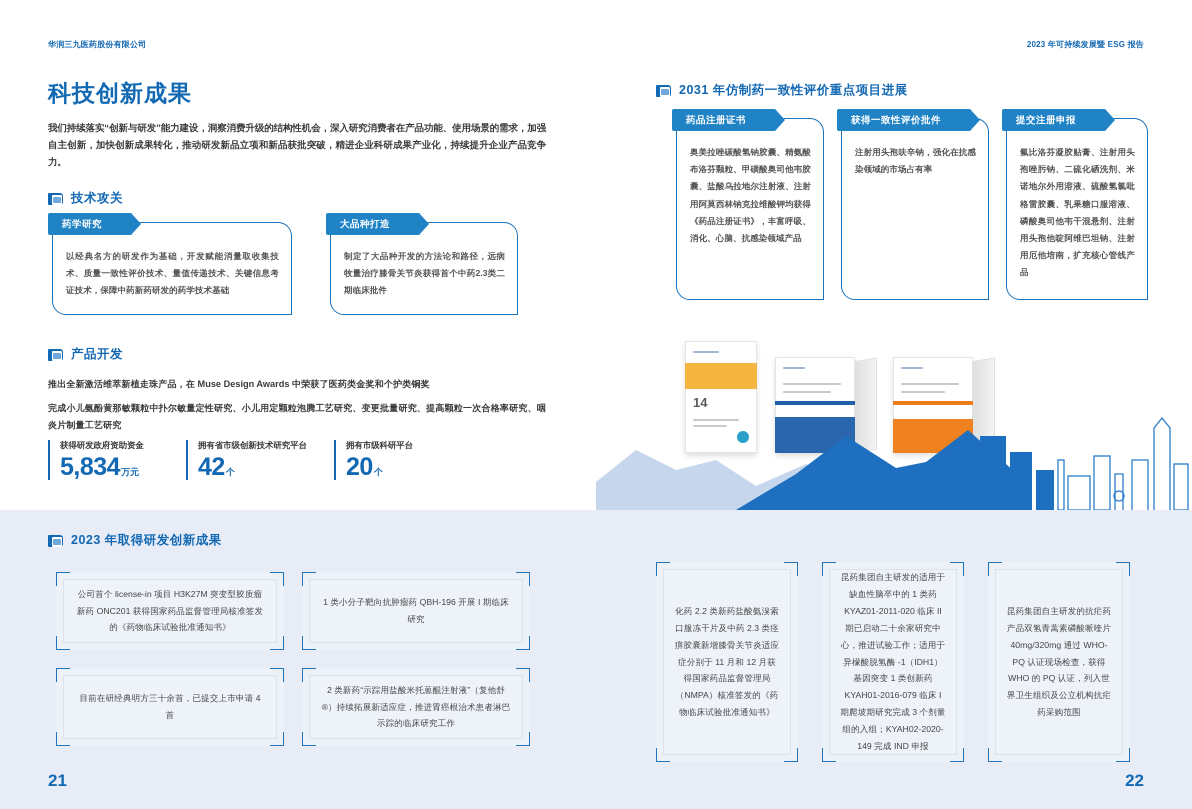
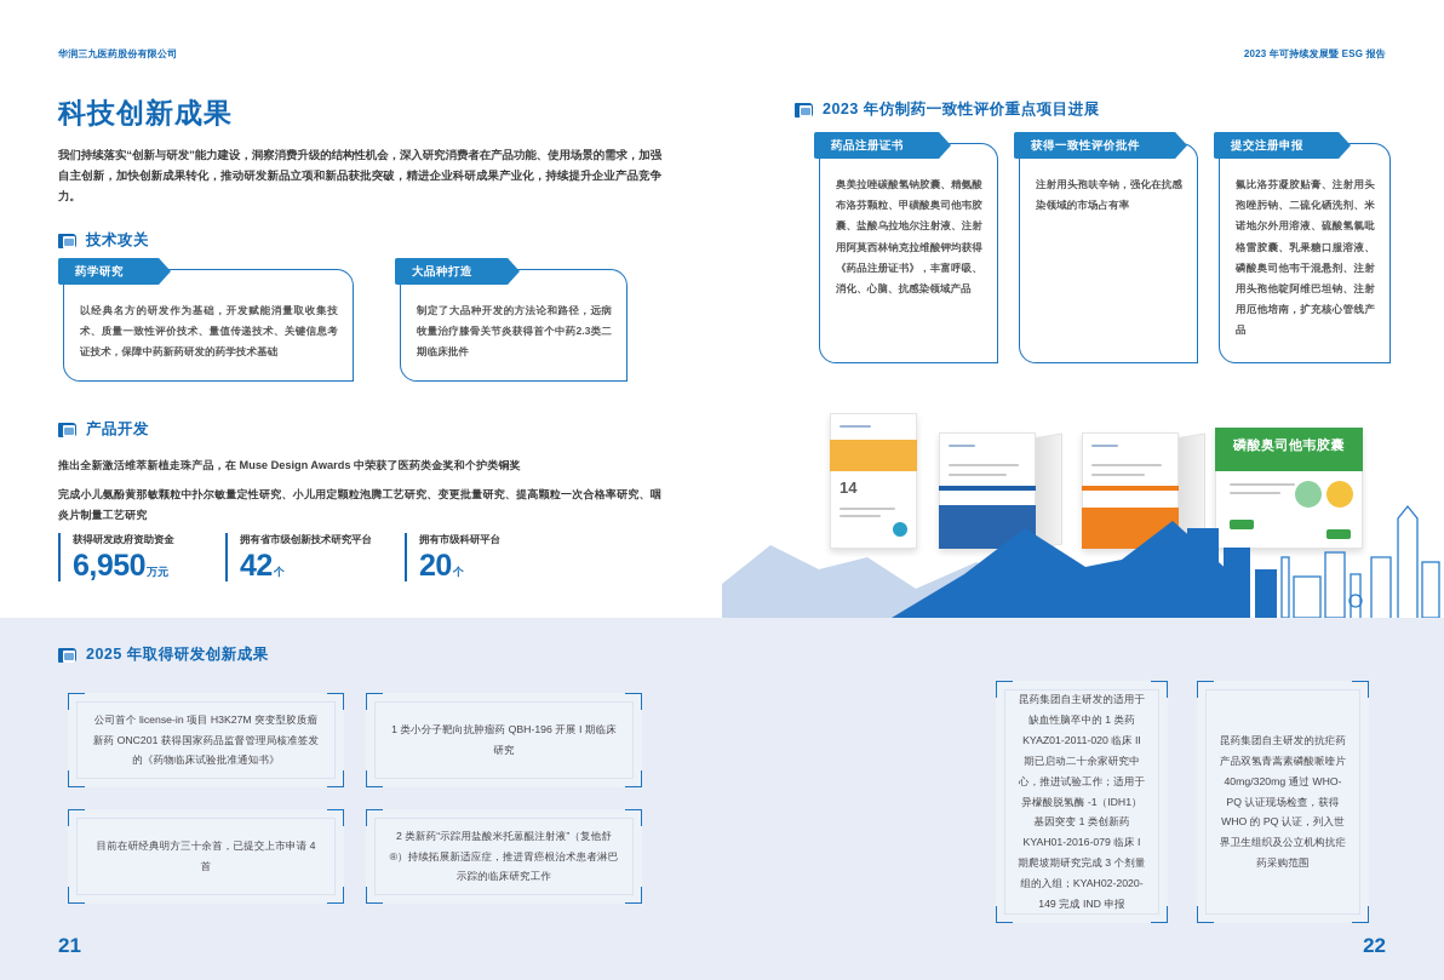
  华润三九医药股份有限公司
  科技创新成果
  我们持续落实“创新与研发”能力建设，洞察消费升级的结构性机会，深入研究消费者在产品功能、使用场景的需求，加强自主创新，加快创新成果转化，推动研发新品立项和新品获批突破，精进企业科研成果产业化，持续提升企业产品竞争力。
  技术攻关
  药学研究
  以经典名方的研发作为基础，开发赋能消量取收集技术、质量一致性评价技术、量值传递技术、关键信息考证技术，保障中药新药研发的药学技术基础
  大品种打造
  制定了大品种开发的方法论和路径，远病牧量治疗膝骨关节炎获得首个中药2.3类二期临床批件
  产品开发
  推出全新激活维萃新植走珠产品，在 Muse Design Awards 中荣获了医药类金奖和个护类铜奖
  完成小儿氨酚黄那敏颗粒中扑尔敏量定性研究、小儿用定颗粒泡腾工艺研究、变更批量研究、提高颗粒一次合格率研究、咽炎片制量工艺研究
  获得研发政府资助资金
- 5,834万元
+ 6,950万元
  拥有省市级创新技术研究平台
  42个
  拥有市级科研平台
  20个
  2023 年可持续发展暨 ESG 报告
- 2031 年仿制药一致性评价重点项目进展
+ 2023 年仿制药一致性评价重点项目进展
  药品注册证书
  奥美拉唑碳酸氢钠胶囊、精氨酸布洛芬颗粒、甲磺酸奥司他韦胶囊、盐酸乌拉地尔注射液、注射用阿莫西林钠克拉维酸钾均获得《药品注册证书》，丰富呼吸、消化、心脑、抗感染领域产品
  获得一致性评价批件
  注射用头孢呋辛钠，强化在抗感染领域的市场占有率
  提交注册申报
  氟比洛芬凝胶贴膏、注射用头孢唑肟钠、二硫化硒洗剂、米诺地尔外用溶液、硫酸氢氯吡格雷胶囊、乳果糖口服溶液、磷酸奥司他韦干混悬剂、注射用头孢他啶阿维巴坦钠、注射用厄他培南，扩充核心管线产品
  14
+ 磷酸奥司他韦胶囊
- 2023 年取得研发创新成果
+ 2025 年取得研发创新成果
  公司首个 license-in 项目 H3K27M 突变型胶质瘤新药 ONC201 获得国家药品监督管理局核准签发的《药物临床试验批准通知书》
  1 类小分子靶向抗肿瘤药 QBH-196 开展 I 期临床研究
  目前在研经典明方三十余首，已提交上市申请 4 首
  2 类新药“示踪用盐酸米托蒽醌注射液”（复他舒 ®）持续拓展新适应症，推进胃癌根治术患者淋巴示踪的临床研究工作
  21
- 化药 2.2 类新药盐酸氨溴索口服冻干片及中药 2.3 类痉痹胶囊新增膝骨关节炎适应症分别于 11 月和 12 月获得国家药品监督管理局（NMPA）核准签发的《药物临床试验批准通知书》
  昆药集团自主研发的适用于缺血性脑卒中的 1 类药 KYAZ01-2011-020 临床 II 期已启动二十余家研究中心，推进试验工作；适用于异檬酸脱氢酶 -1（IDH1）基因突变 1 类创新药 KYAH01-2016-079 临床 I 期爬坡期研究完成 3 个剂量组的入组；KYAH02-2020-149 完成 IND 申报
  昆药集团自主研发的抗疟药产品双氢青蒿素磷酸哌喹片 40mg/320mg 通过 WHO-PQ 认证现场检查，获得 WHO 的 PQ 认证，列入世界卫生组织及公立机构抗疟药采购范围
  22
